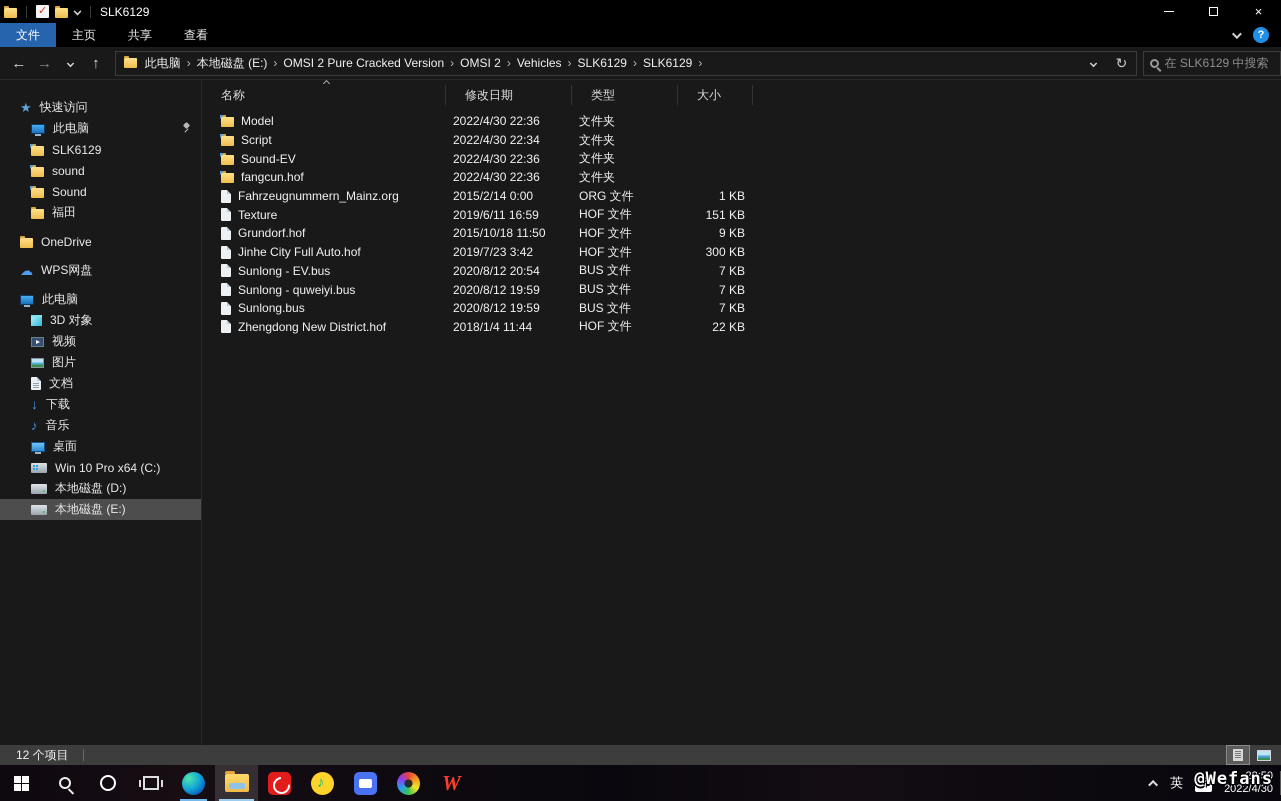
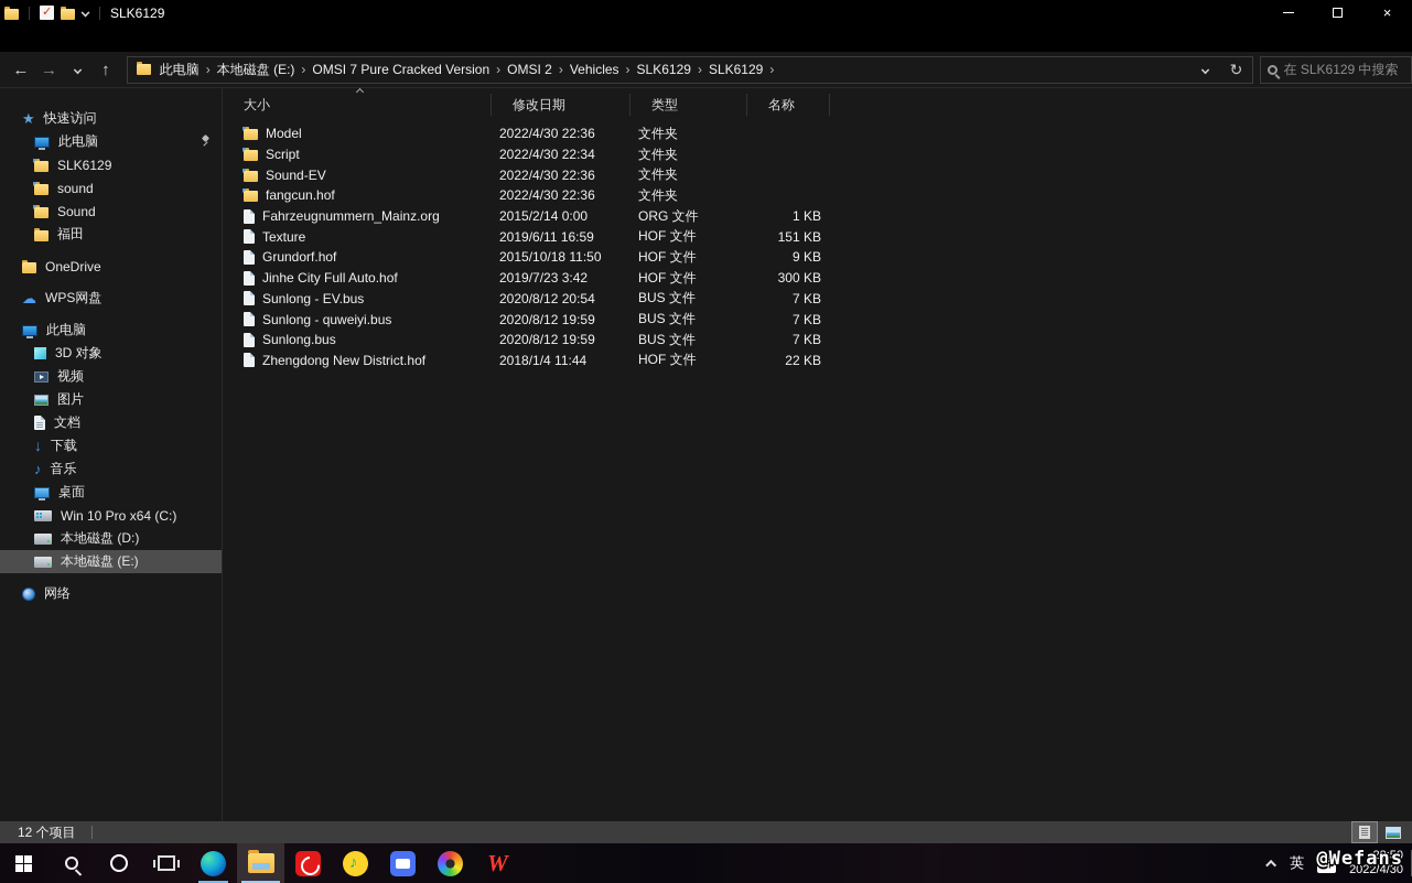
  SLK6129
  ×
- 文件
- 主页
- 共享
- 查看
- ?
  ←
  →
  ↑
  此电脑
  ›
  本地磁盘 (E:)
  ›
- OMSI 2 Pure Cracked Version
+ OMSI 7 Pure Cracked Version
  ›
  OMSI 2
  ›
  Vehicles
  ›
  SLK6129
  ›
  SLK6129
  ›
  ↻
  在 SLK6129 中搜索
  快速访问
  此电脑
  SLK6129
  sound
  Sound
  福田
  OneDrive
  WPS网盘
  此电脑
  3D 对象
  视频
  图片
  文档
  下载
  音乐
  桌面
  Win 10 Pro x64 (C:)
  本地磁盘 (D:)
  本地磁盘 (E:)
+ 网络
- 名称
+ 大小
  修改日期
  类型
- 大小
+ 名称
  Model
  2022/4/30 22:36
  文件夹
  Script
  2022/4/30 22:34
  文件夹
  Sound-EV
  2022/4/30 22:36
  文件夹
  fangcun.hof
  2022/4/30 22:36
  文件夹
  Fahrzeugnummern_Mainz.org
  2015/2/14 0:00
  ORG 文件
  1 KB
  Texture
  2019/6/11 16:59
  HOF 文件
  151 KB
  Grundorf.hof
  2015/10/18 11:50
  HOF 文件
  9 KB
  Jinhe City Full Auto.hof
  2019/7/23 3:42
  HOF 文件
  300 KB
  Sunlong - EV.bus
  2020/8/12 20:54
  BUS 文件
  7 KB
  Sunlong - quweiyi.bus
  2020/8/12 19:59
  BUS 文件
  7 KB
  Sunlong.bus
  2020/8/12 19:59
  BUS 文件
  7 KB
  Zhengdong New District.hof
  2018/1/4 11:44
  HOF 文件
  22 KB
  12 个项目
  W
  英
  拼
  22:50
  2022/4/30
  @Wefans
